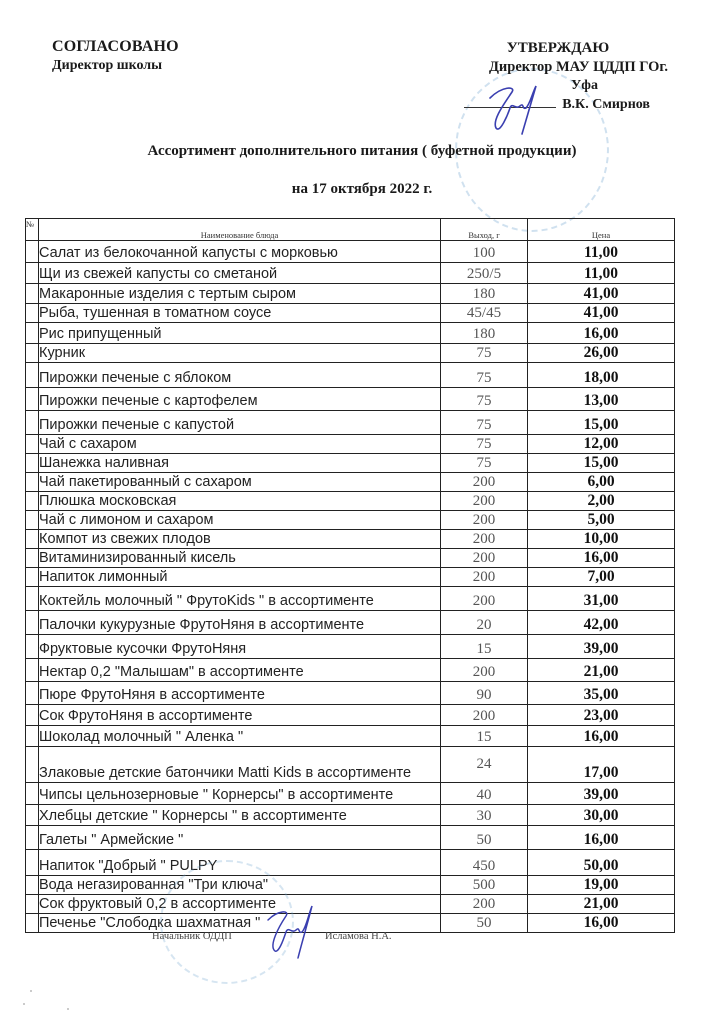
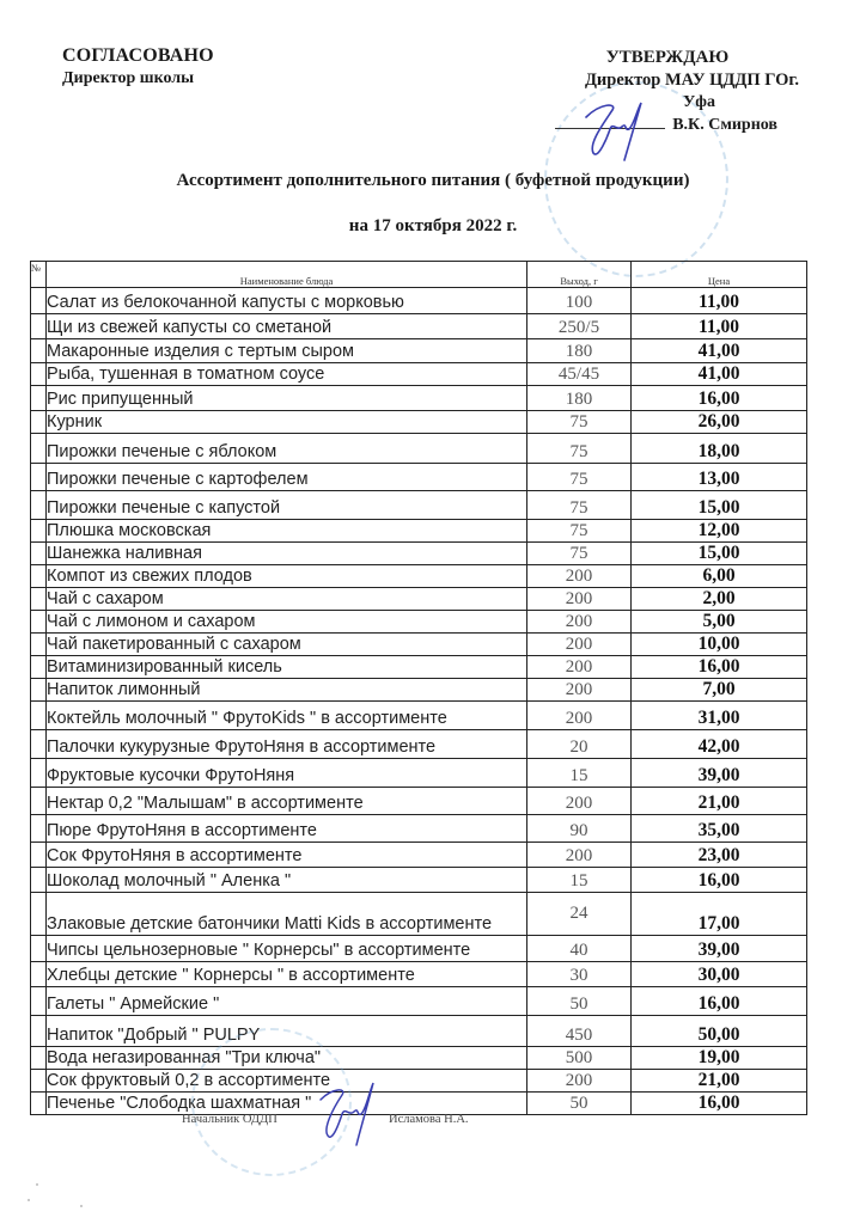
  СОГЛАСОВАНО
  Директор школы
  УТВЕРЖДАЮ
  Директор МАУ ЦДДП ГОг.
  Уфа
  В.К. Смирнов
  Ассортимент дополнительного питания ( буфетной продукции)
  на 17 октября 2022 г.
  №	Наименование блюда	Выход, г	Цена
  	Салат из белокочанной капусты с морковью	100	11,00
  	Щи из свежей капусты со сметаной	250/5	11,00
  	Макаронные изделия с тертым сыром	180	41,00
  	Рыба, тушенная в томатном соусе	45/45	41,00
  	Рис припущенный	180	16,00
  	Курник	75	26,00
  	Пирожки печеные с яблоком	75	18,00
  	Пирожки печеные с картофелем	75	13,00
  	Пирожки печеные с капустой	75	15,00
- 	Чай с сахаром	75	12,00
+ 	Плюшка московская	75	12,00
  	Шанежка наливная	75	15,00
- 	Чай пакетированный с сахаром	200	6,00
+ 	Компот из свежих плодов	200	6,00
- 	Плюшка московская	200	2,00
+ 	Чай с сахаром	200	2,00
  	Чай с лимоном и сахаром	200	5,00
- 	Компот из свежих плодов	200	10,00
+ 	Чай пакетированный с сахаром	200	10,00
  	Витаминизированный кисель	200	16,00
  	Напиток лимонный	200	7,00
  	Коктейль молочный " ФрутоKids " в ассортименте	200	31,00
  	Палочки кукурузные ФрутоНяня в ассортименте	20	42,00
  	Фруктовые кусочки ФрутоНяня	15	39,00
  	Нектар 0,2 "Малышам" в ассортименте	200	21,00
  	Пюре ФрутоНяня в ассортименте	90	35,00
  	Сок ФрутоНяня в ассортименте	200	23,00
  	Шоколад молочный " Аленка "	15	16,00
  	Злаковые детские батончики Matti Kids в ассортименте	24	17,00
  	Чипсы цельнозерновые " Корнерсы" в ассортименте	40	39,00
  	Хлебцы детские " Корнерсы " в ассортименте	30	30,00
  	Галеты " Армейские "	50	16,00
  	Напиток "Добрый " PULPY	450	50,00
  	Вода негазированная "Три ключа"	500	19,00
  	Сок фруктовый 0,2 в ассортименте	200	21,00
  	Печенье "Слободка шахматная "	50	16,00
  Начальник ОДДП
  Исламова Н.А.
